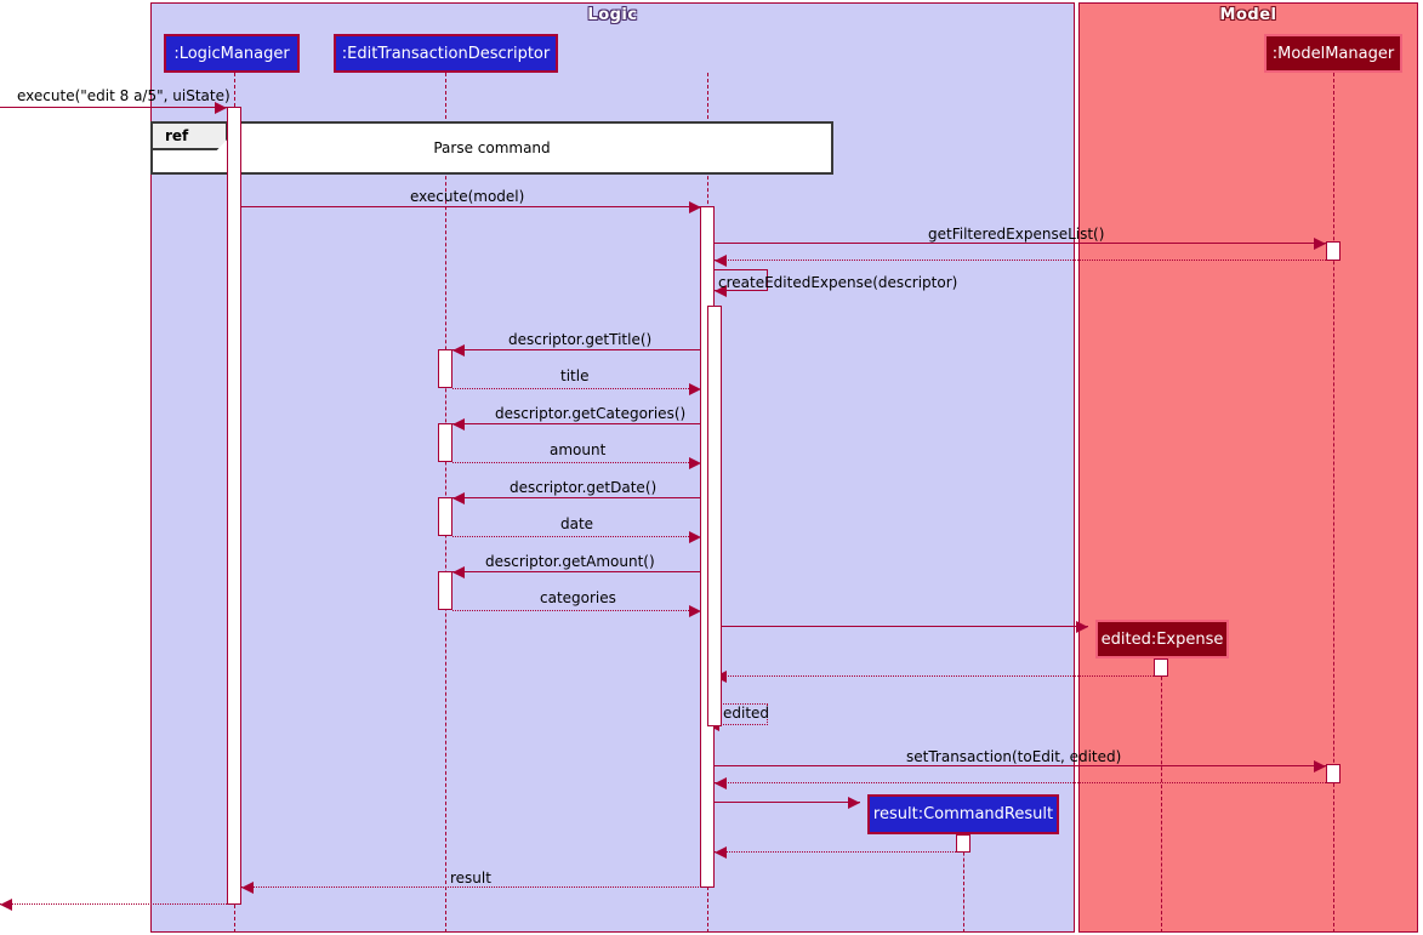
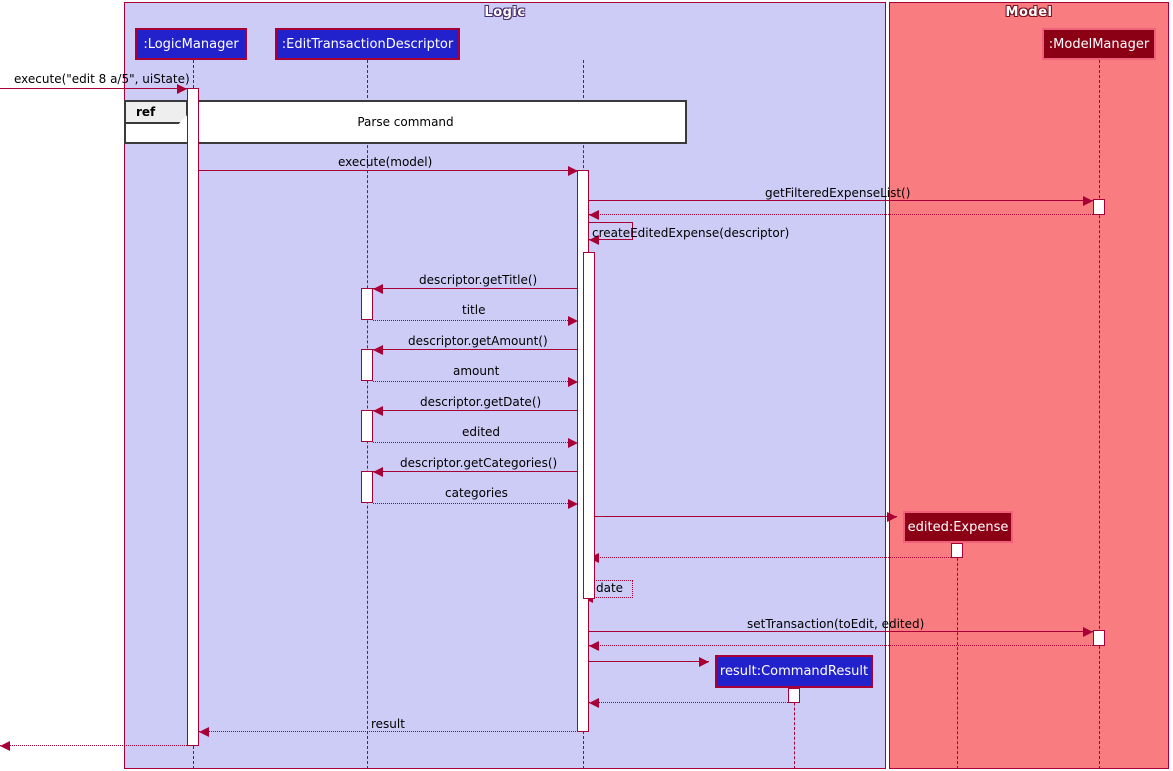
  Logic
  Model
  execute("edit 8 a/5", uiState)
  execute(model)
  getFilteredExpenseList()
  createEditedExpense(descriptor)
  descriptor.getTitle()
  title
- descriptor.getCategories()
+ descriptor.getAmount()
  amount
  descriptor.getDate()
- date
+ edited
- descriptor.getAmount()
+ descriptor.getCategories()
  categories
- edited
+ date
  setTransaction(toEdit, edited)
  result
  Parse command
  ref
  :LogicManager
  :EditTransactionDescriptor
  :ModelManager
  edited:Expense
  result:CommandResult
